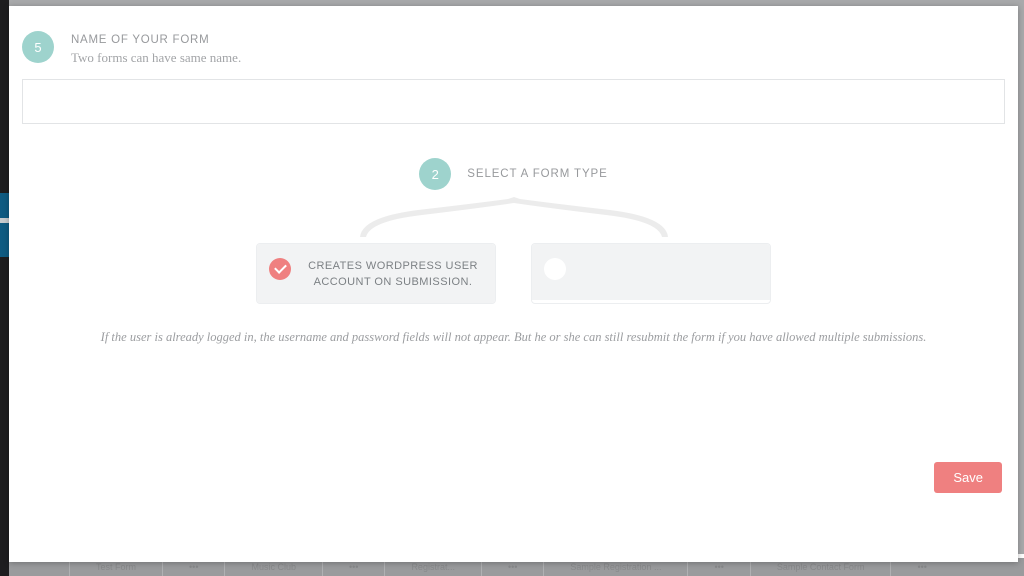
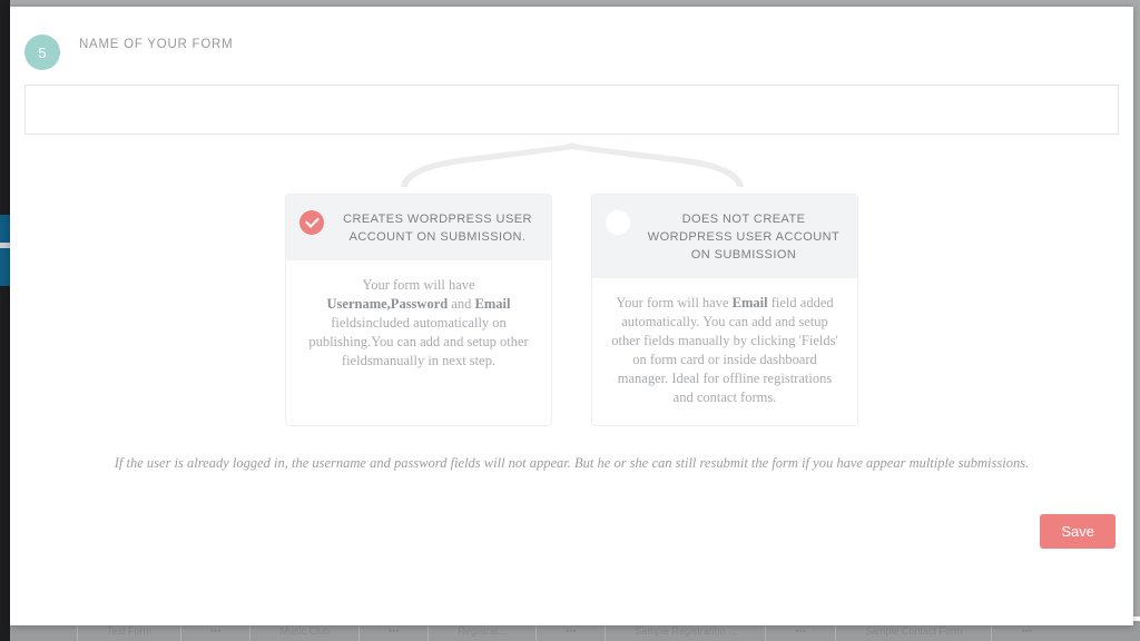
  Test Form
  •••
  Music Club
  •••
  Registrat...
  •••
  Sample Registration ...
  •••
  Sample Contact Form
  •••
  5
  NAME OF YOUR FORM
- Two forms can have same name.
- 2
- SELECT A FORM TYPE
  CREATES WORDPRESS USER ACCOUNT ON SUBMISSION.
+ Your form will have Username,Password and Email fieldsincluded automatically on publishing.You can add and setup other fieldsmanually in next step.
+ DOES NOT CREATE WORDPRESS USER ACCOUNT ON SUBMISSION
+ Your form will have Email field added automatically. You can add and setup other fields manually by clicking 'Fields' on form card or inside dashboard manager. Ideal for offline registrations and contact forms.
- If the user is already logged in, the username and password fields will not appear. But he or she can still resubmit the form if you have allowed multiple submissions.
+ If the user is already logged in, the username and password fields will not appear. But he or she can still resubmit the form if you have appear multiple submissions.
  Save
